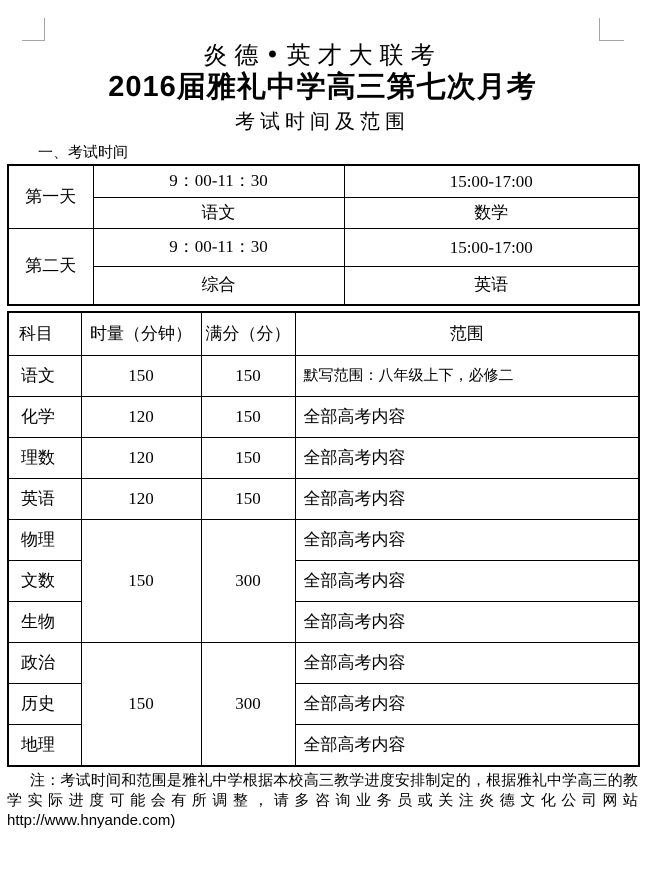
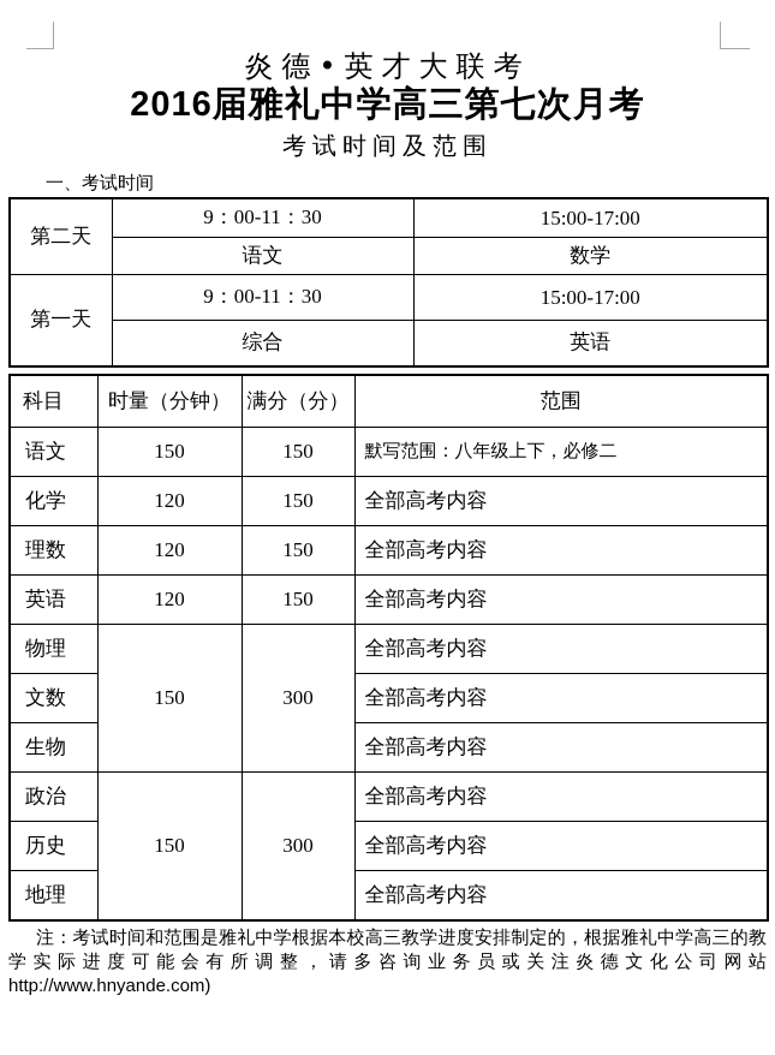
  炎德•英才大联考
  2016届雅礼中学高三第七次月考
  考试时间及范围
  一、考试时间
- 第一天	9：00-11：30	15:00-17:00
+ 第二天	9：00-11：30	15:00-17:00
  语文	数学
- 第二天	9：00-11：30	15:00-17:00
+ 第一天	9：00-11：30	15:00-17:00
  综合	英语
  科目	时量（分钟）	满分（分）	范围
  语文	150	150	默写范围：八年级上下，必修二
  化学	120	150	全部高考内容
  理数	120	150	全部高考内容
  英语	120	150	全部高考内容
  物理	150	300	全部高考内容
  文数	全部高考内容
  生物	全部高考内容
  政治	150	300	全部高考内容
  历史	全部高考内容
  地理	全部高考内容
  注：考试时间和范围是雅礼中学根据本校高三教学进度安排制定的，根据雅礼中学高三的教
  学实际进度可能会有所调整，请多咨询业务员或关注炎德文化公司网站 http://www.hnyande.com)
